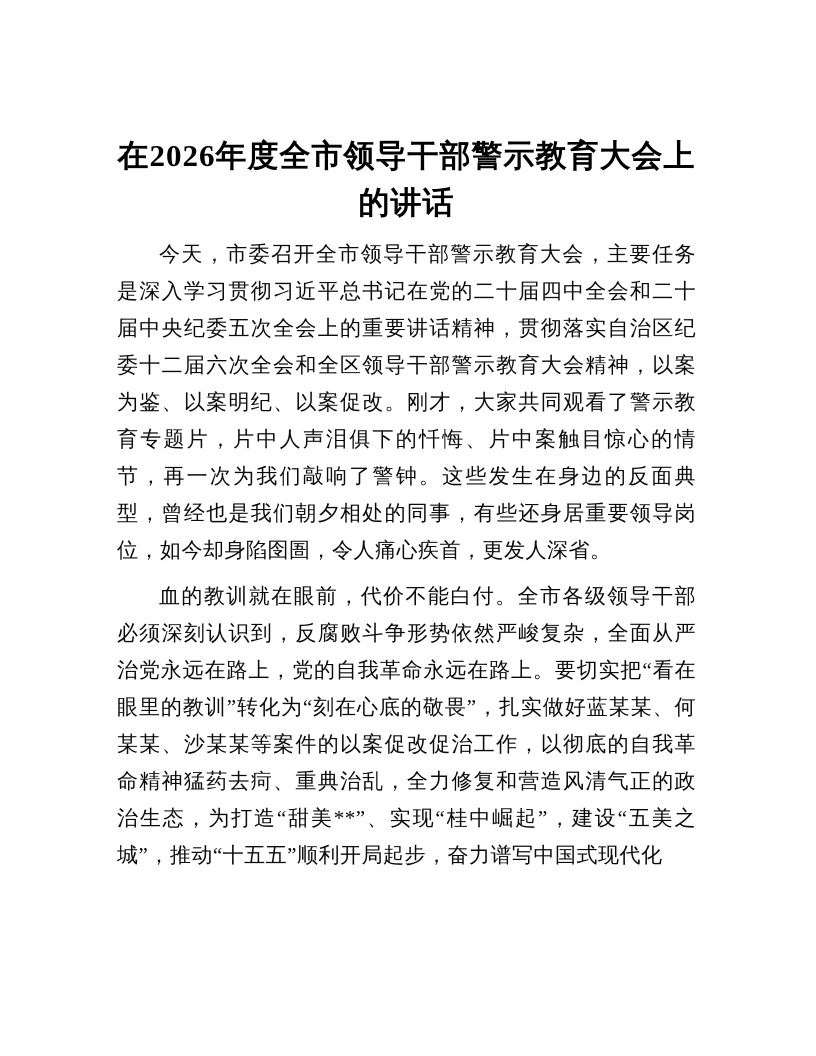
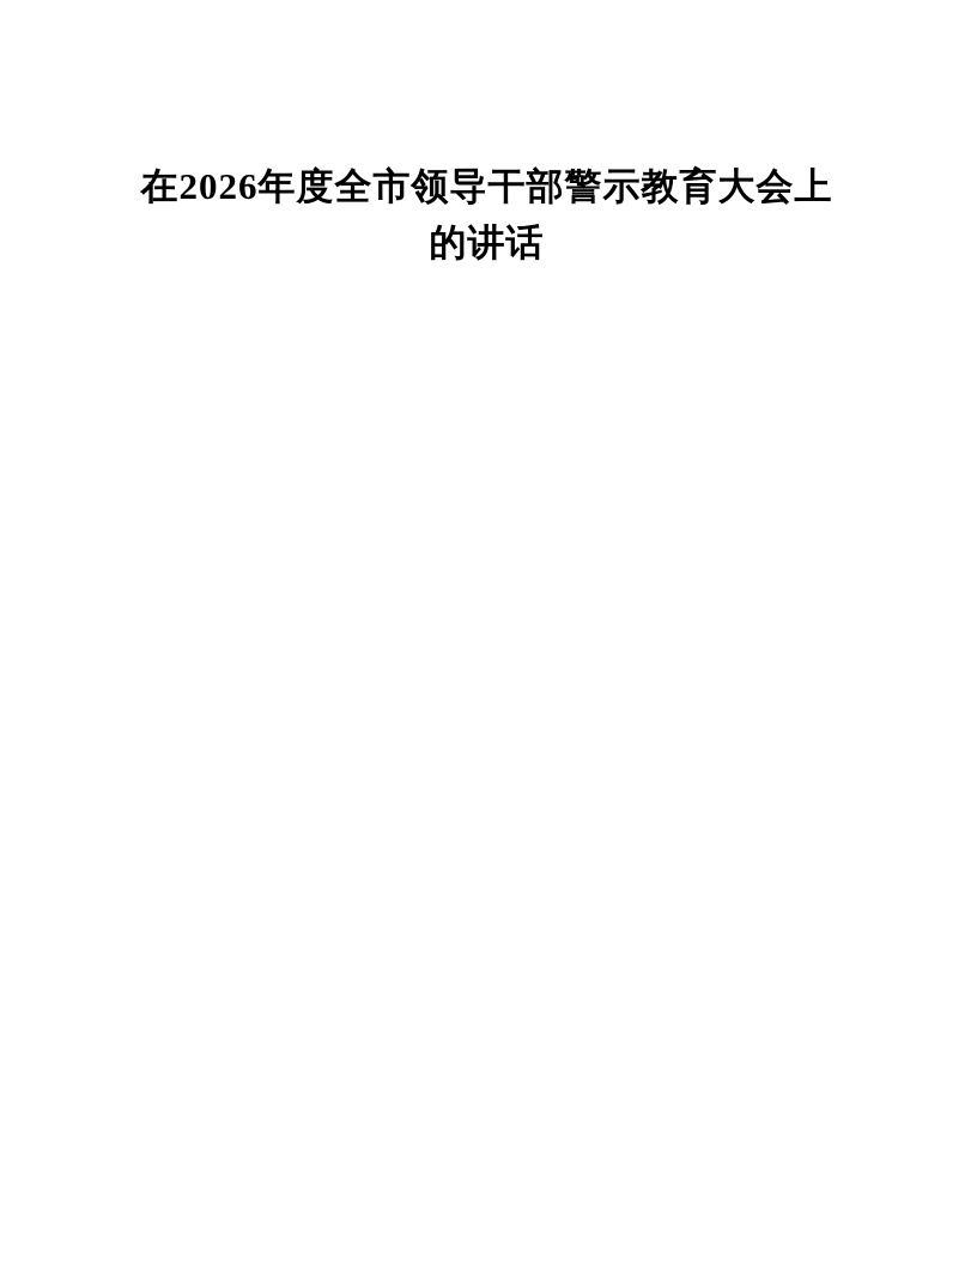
  在2026年度全市领导干部警示教育大会上的讲话
- 今天，市委召开全市领导干部警示教育大会，主要任务是深入学习贯彻习近平总书记在党的二十届四中全会和二十届中央纪委五次全会上的重要讲话精神，贯彻落实自治区纪委十二届六次全会和全区领导干部警示教育大会精神，以案为鉴、以案明纪、以案促改。刚才，大家共同观看了警示教育专题片，片中人声泪俱下的忏悔、片中案触目惊心的情节，再一次为我们敲响了警钟。这些发生在身边的反面典型，曾经也是我们朝夕相处的同事，有些还身居重要领导岗位，如今却身陷囹圄，令人痛心疾首，更发人深省。
- 血的教训就在眼前，代价不能白付。全市各级领导干部必须深刻认识到，反腐败斗争形势依然严峻复杂，全面从严治党永远在路上，党的自我革命永远在路上。要切实把“看在眼里的教训”转化为“刻在心底的敬畏”，扎实做好蓝某某、何某某、沙某某等案件的以案促改促治工作，以彻底的自我革命精神猛药去疴、重典治乱，全力修复和营造风清气正的政治生态，为打造“甜美**”、实现“桂中崛起”，建设“五美之城”，推动“十五五”顺利开局起步，奋力谱写中国式现代化
